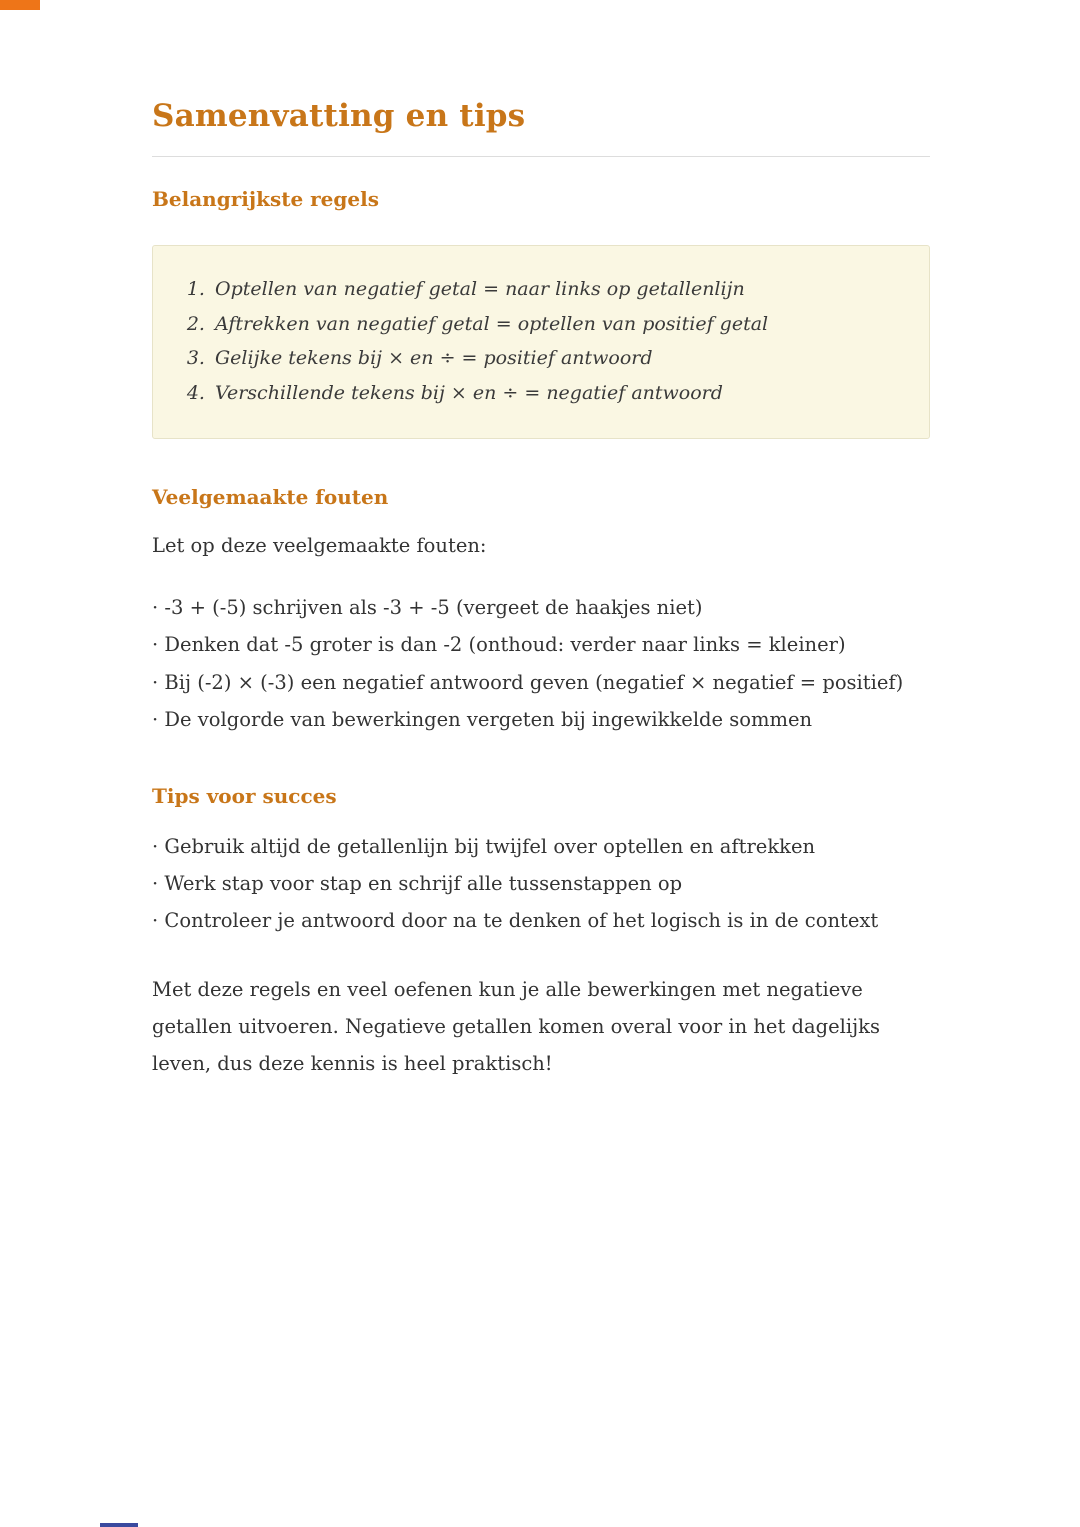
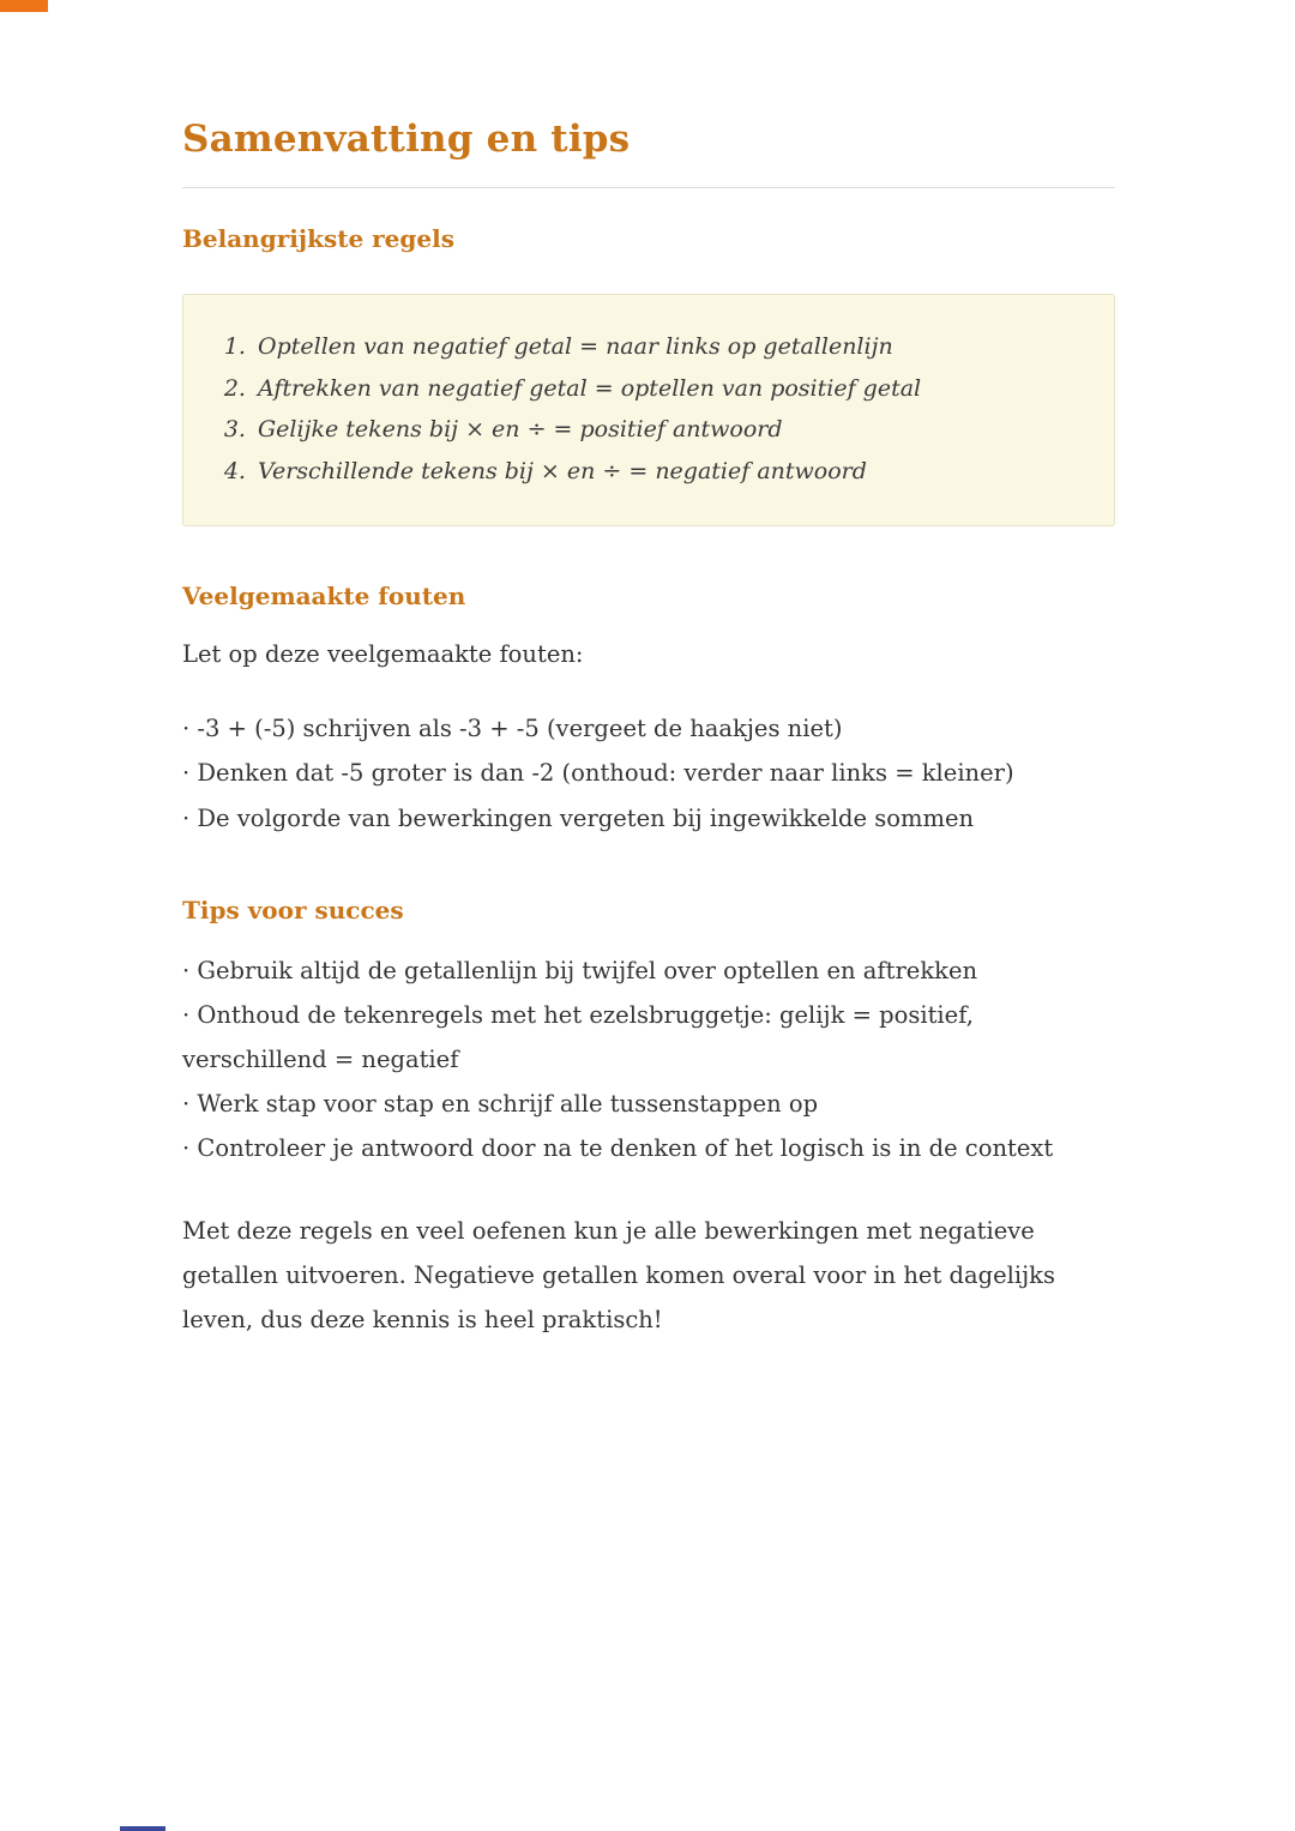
  Samenvatting en tips
  Belangrijkste regels
  Optellen van negatief getal = naar links op getallenlijn
  Aftrekken van negatief getal = optellen van positief getal
  Gelijke tekens bij × en ÷ = positief antwoord
  Verschillende tekens bij × en ÷ = negatief antwoord
  Veelgemaakte fouten
  Let op deze veelgemaakte fouten:
  -3 + (-5) schrijven als -3 + -5 (vergeet de haakjes niet)
  Denken dat -5 groter is dan -2 (onthoud: verder naar links = kleiner)
- Bij (-2) × (-3) een negatief antwoord geven (negatief × negatief = positief)
  De volgorde van bewerkingen vergeten bij ingewikkelde sommen
  Tips voor succes
  Gebruik altijd de getallenlijn bij twijfel over optellen en aftrekken
+ Onthoud de tekenregels met het ezelsbruggetje: gelijk = positief, verschillend = negatief
  Werk stap voor stap en schrijf alle tussenstappen op
  Controleer je antwoord door na te denken of het logisch is in de context
  Met deze regels en veel oefenen kun je alle bewerkingen met negatieve getallen uitvoeren. Negatieve getallen komen overal voor in het dagelijks leven, dus deze kennis is heel praktisch!
